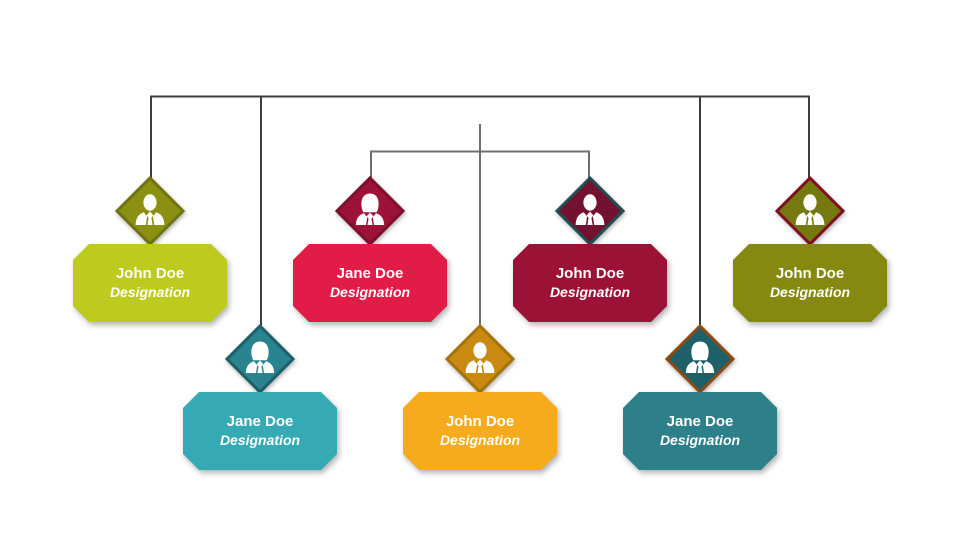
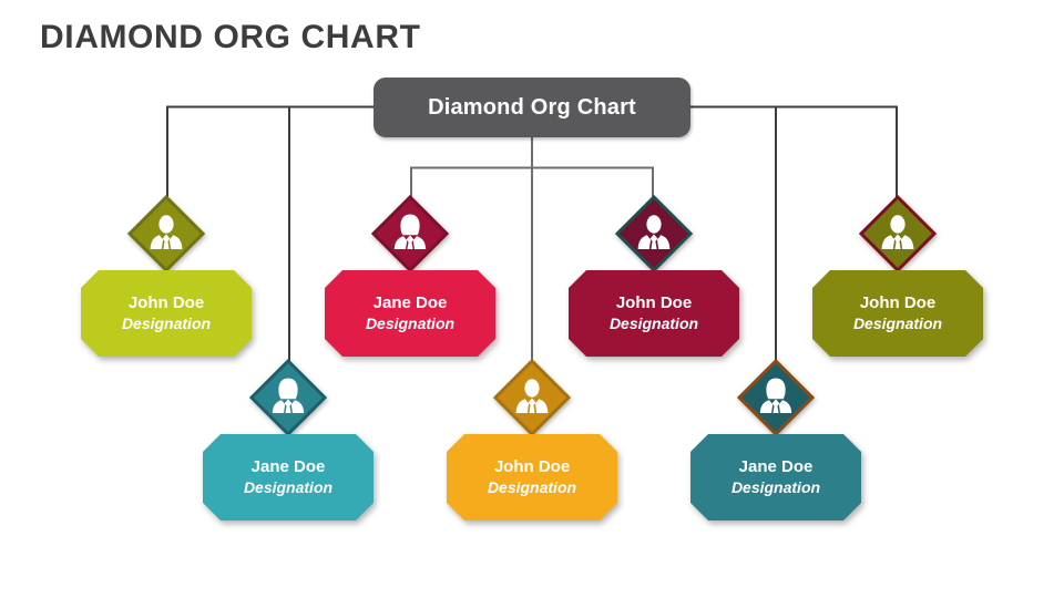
+ DIAMOND ORG CHART
+ Diamond Org Chart
  John Doe
  Designation
  Jane Doe
  Designation
  John Doe
  Designation
  John Doe
  Designation
  Jane Doe
  Designation
  John Doe
  Designation
  Jane Doe
  Designation
